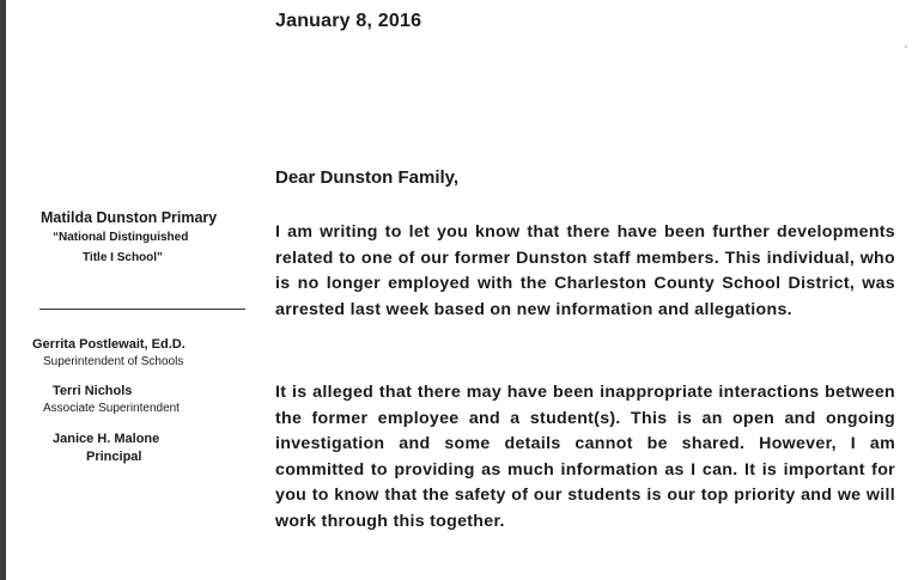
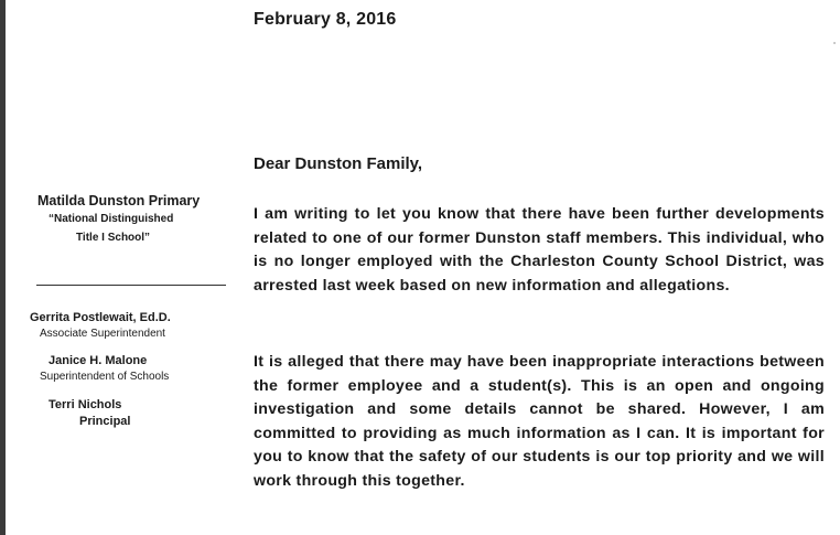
- January 8, 2016
+ February 8, 2016
  Matilda Dunston Primary
  “National Distinguished
  Title I School”
  Gerrita Postlewait, Ed.D.
- Superintendent of Schools
+ Associate Superintendent
- Terri Nichols
+ Janice H. Malone
- Associate Superintendent
+ Superintendent of Schools
- Janice H. Malone
+ Terri Nichols
  Principal
  Dear Dunston Family,
  I am writing to let you know that there have been further developments related to one of our former Dunston staff members. This individual, who is no longer employed with the Charleston County School District, was arrested last week based on new information and allegations.
  It is alleged that there may have been inappropriate interactions between the former employee and a student(s). This is an open and ongoing investigation and some details cannot be shared. However, I am committed to providing as much information as I can. It is important for you to know that the safety of our students is our top priority and we will work through this together.
